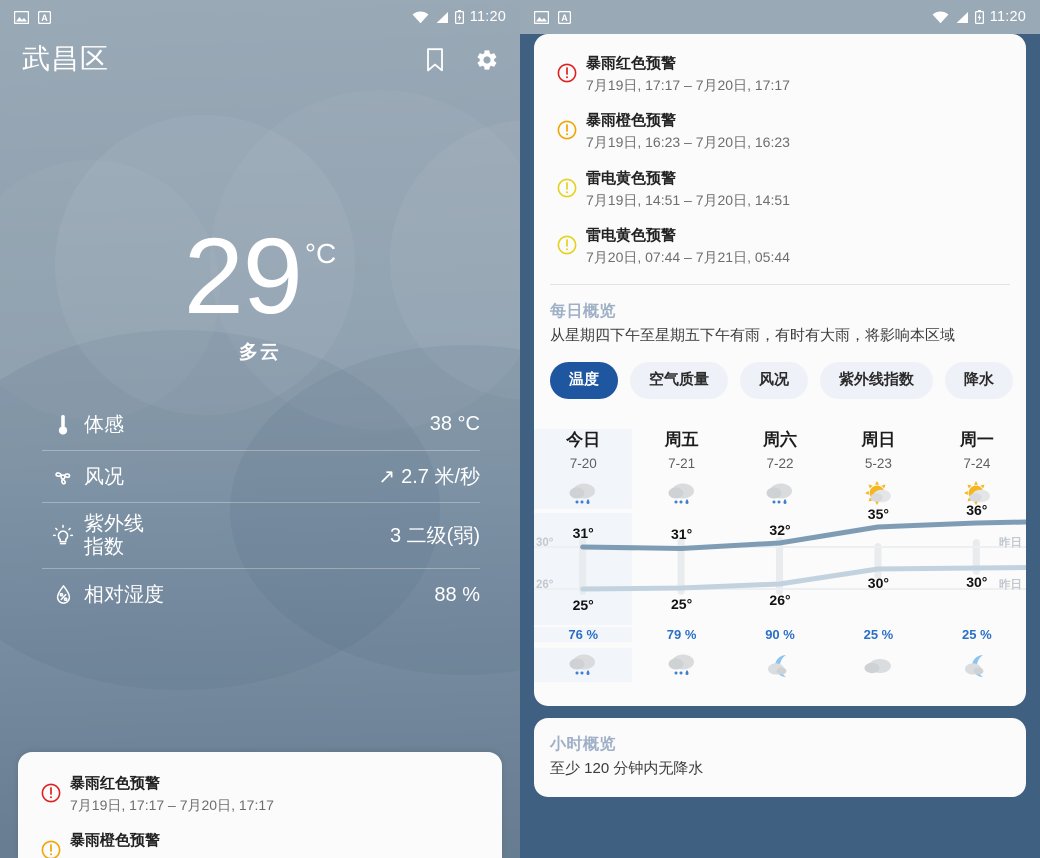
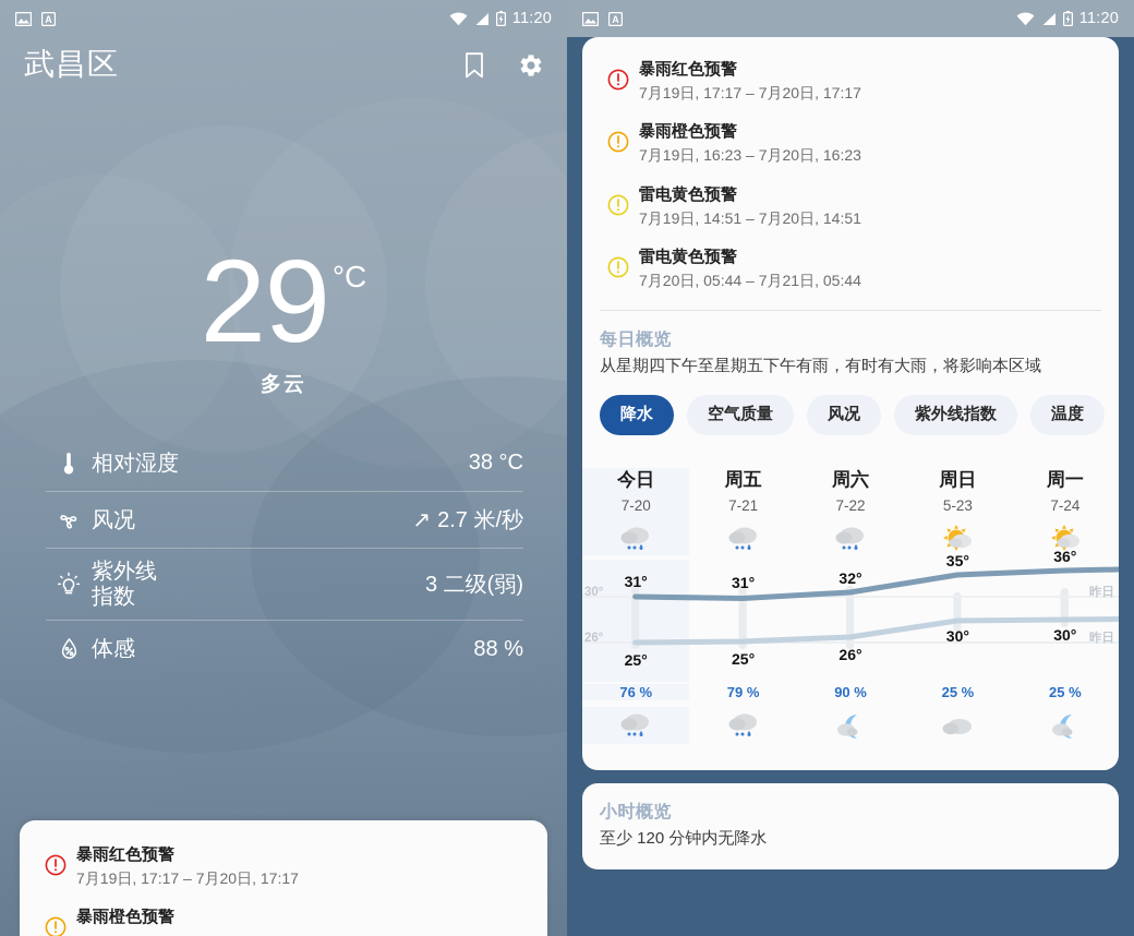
  A
  11:20
  武昌区
  29
  °C
  多云
- 体感
+ 相对湿度
  38 °C
  风况
  ↗
  2.7 米/秒
  紫外线
  指数
  3 二级(弱)
- 相对湿度
+ 体感
  88 %
  暴雨红色预警
  7月19日, 17:17 – 7月20日, 17:17
  暴雨橙色预警
  A
  11:20
  暴雨红色预警
  7月19日, 17:17 – 7月20日, 17:17
  暴雨橙色预警
  7月19日, 16:23 – 7月20日, 16:23
  雷电黄色预警
  7月19日, 14:51 – 7月20日, 14:51
  雷电黄色预警
- 7月20日, 07:44 – 7月21日, 05:44
+ 7月20日, 05:44 – 7月21日, 05:44
  每日概览
  从星期四下午至星期五下午有雨，有时有大雨，将影响本区域
- 温度
+ 降水
  空气质量
  风况
  紫外线指数
- 降水
+ 温度
  今日
  7-20
  周五
  7-21
  周六
  7-22
  周日
  5-23
  周一
  7-24
  30°
  26°
  昨日
  昨日
  31°
  31°
  32°
  35°
  36°
  25°
  25°
  26°
  30°
  30°
  76 %
  79 %
  90 %
  25 %
  25 %
  小时概览
  至少 120 分钟内无降水
